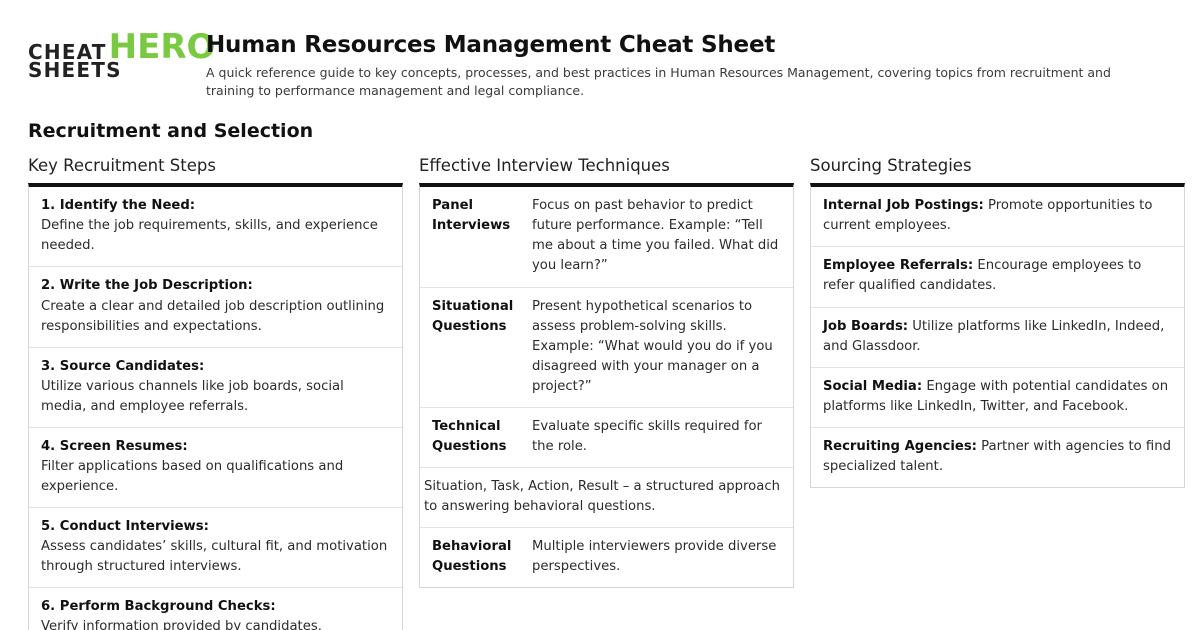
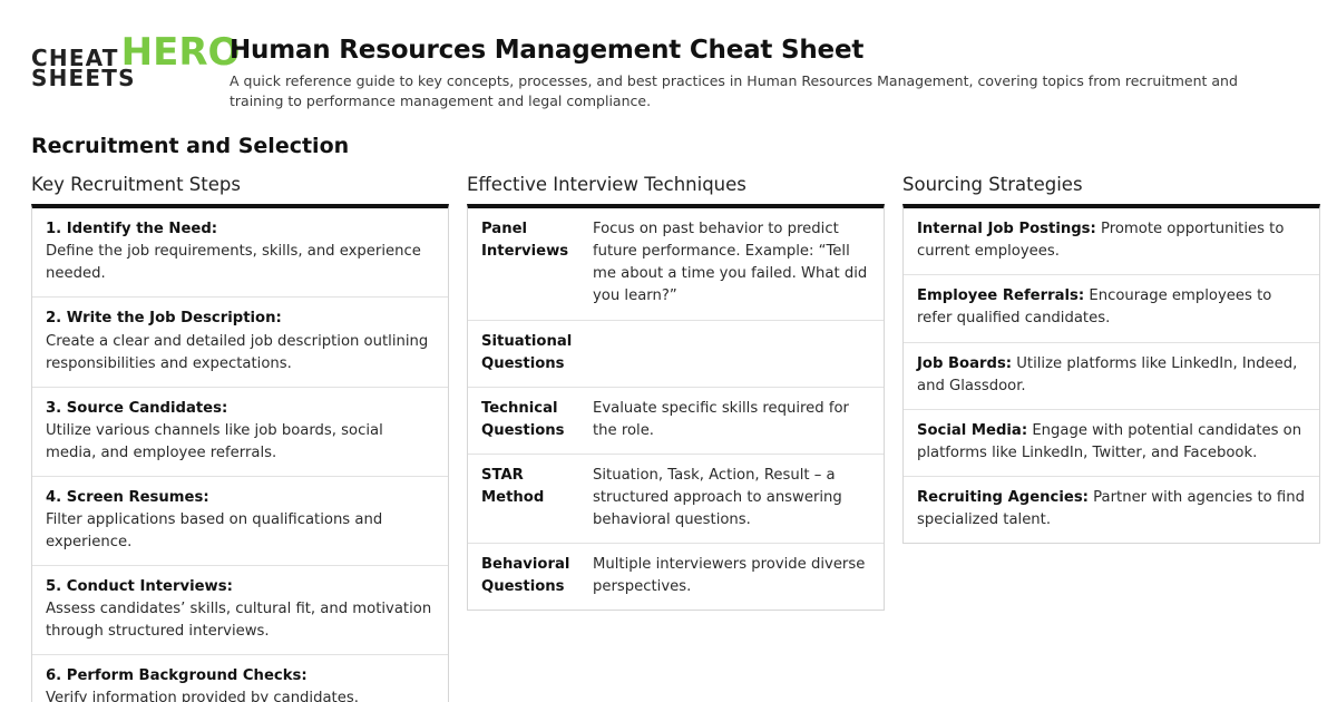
  CHEAT
  HERO
  SHEETS
  Human Resources Management Cheat Sheet
  A quick reference guide to key concepts, processes, and best practices in Human Resources Management, covering topics from recruitment and training to performance management and legal compliance.
  Recruitment and Selection
  Key Recruitment Steps
  1. Identify the Need:
  Define the job requirements, skills, and experience needed.
  2. Write the Job Description:
  Create a clear and detailed job description outlining responsibilities and expectations.
  3. Source Candidates:
  Utilize various channels like job boards, social media, and employee referrals.
  4. Screen Resumes:
  Filter applications based on qualifications and experience.
  5. Conduct Interviews:
  Assess candidates’ skills, cultural fit, and motivation through structured interviews.
  6. Perform Background Checks:
  Verify information provided by candidates.
  Effective Interview Techniques
  Panel Interviews
  Focus on past behavior to predict future performance. Example: “Tell me about a time you failed. What did you learn?”
  Situational Questions
- Present hypothetical scenarios to assess problem-solving skills. Example: “What would you do if you disagreed with your manager on a project?”
  Technical Questions
  Evaluate specific skills required for the role.
+ STAR Method
  Situation, Task, Action, Result – a structured approach to answering behavioral questions.
  Behavioral Questions
  Multiple interviewers provide diverse perspectives.
  Sourcing Strategies
  Internal Job Postings: Promote opportunities to current employees.
  Employee Referrals: Encourage employees to refer qualified candidates.
  Job Boards: Utilize platforms like LinkedIn, Indeed, and Glassdoor.
  Social Media: Engage with potential candidates on platforms like LinkedIn, Twitter, and Facebook.
  Recruiting Agencies: Partner with agencies to find specialized talent.
